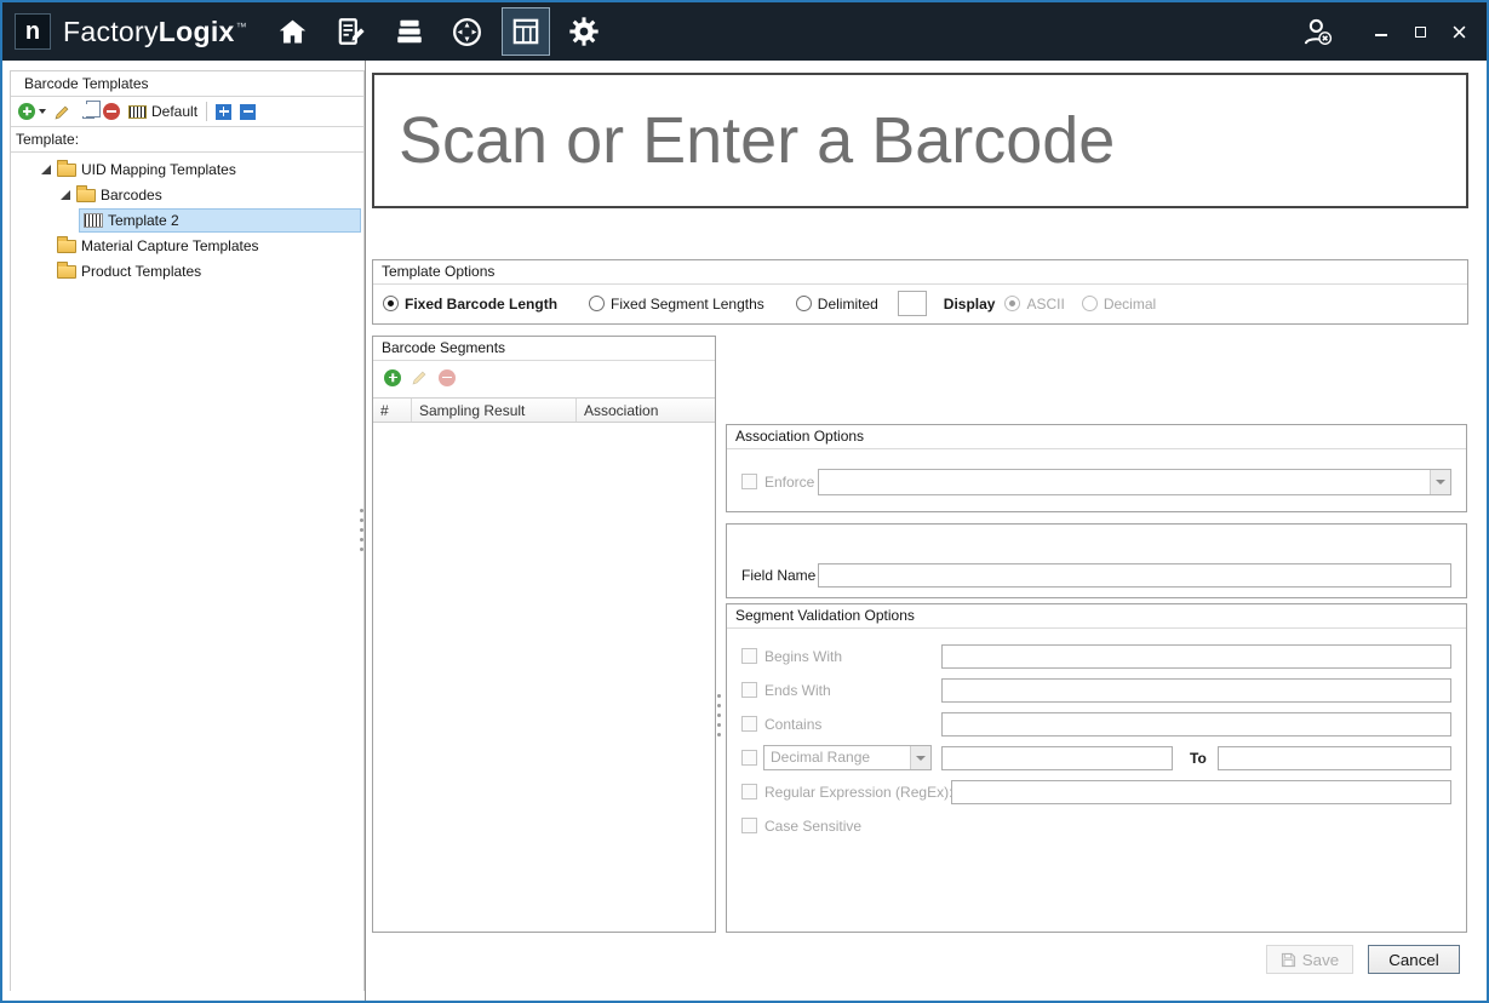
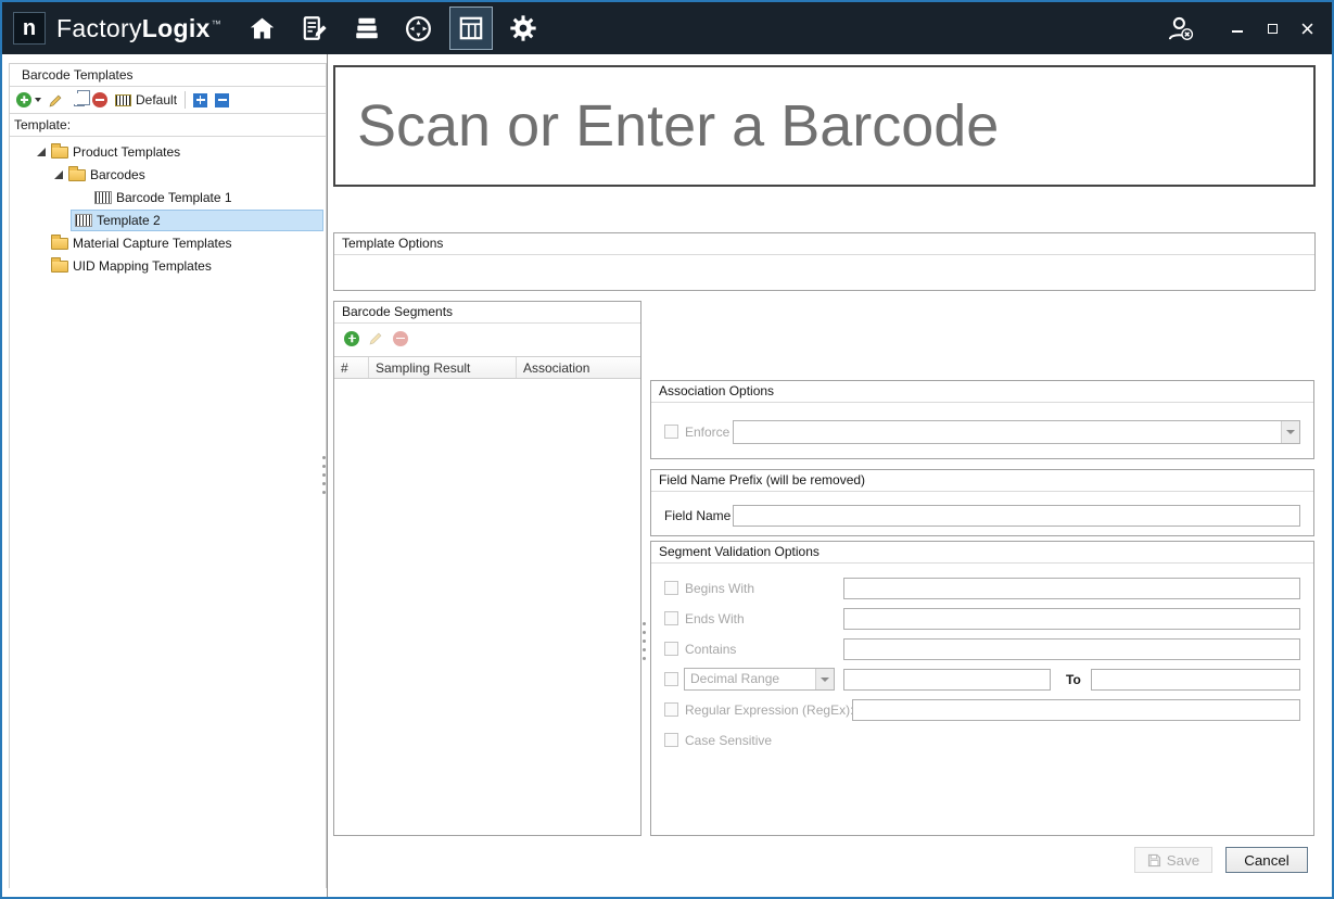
  n
  FactoryLogix™
  Barcode Templates
  Default
  Template:
- UID Mapping Templates
+ Product Templates
  Barcodes
+ Barcode Template 1
  Template 2
  Material Capture Templates
- Product Templates
+ UID Mapping Templates
  Scan or Enter a Barcode
  Template Options
- Fixed Barcode Length
- Fixed Segment Lengths
- Delimited
- Display
- ASCII
- Decimal
  Barcode Segments
  #
  Sampling Result
  Association
  Association Options
  Enforce
+ Field Name Prefix (will be removed)
  Field Name
  Segment Validation Options
  Begins With
  Ends With
  Contains
  Decimal Range
  To
  Regular Expression (RegEx)
  Case Sensitive
  Save
  Cancel
